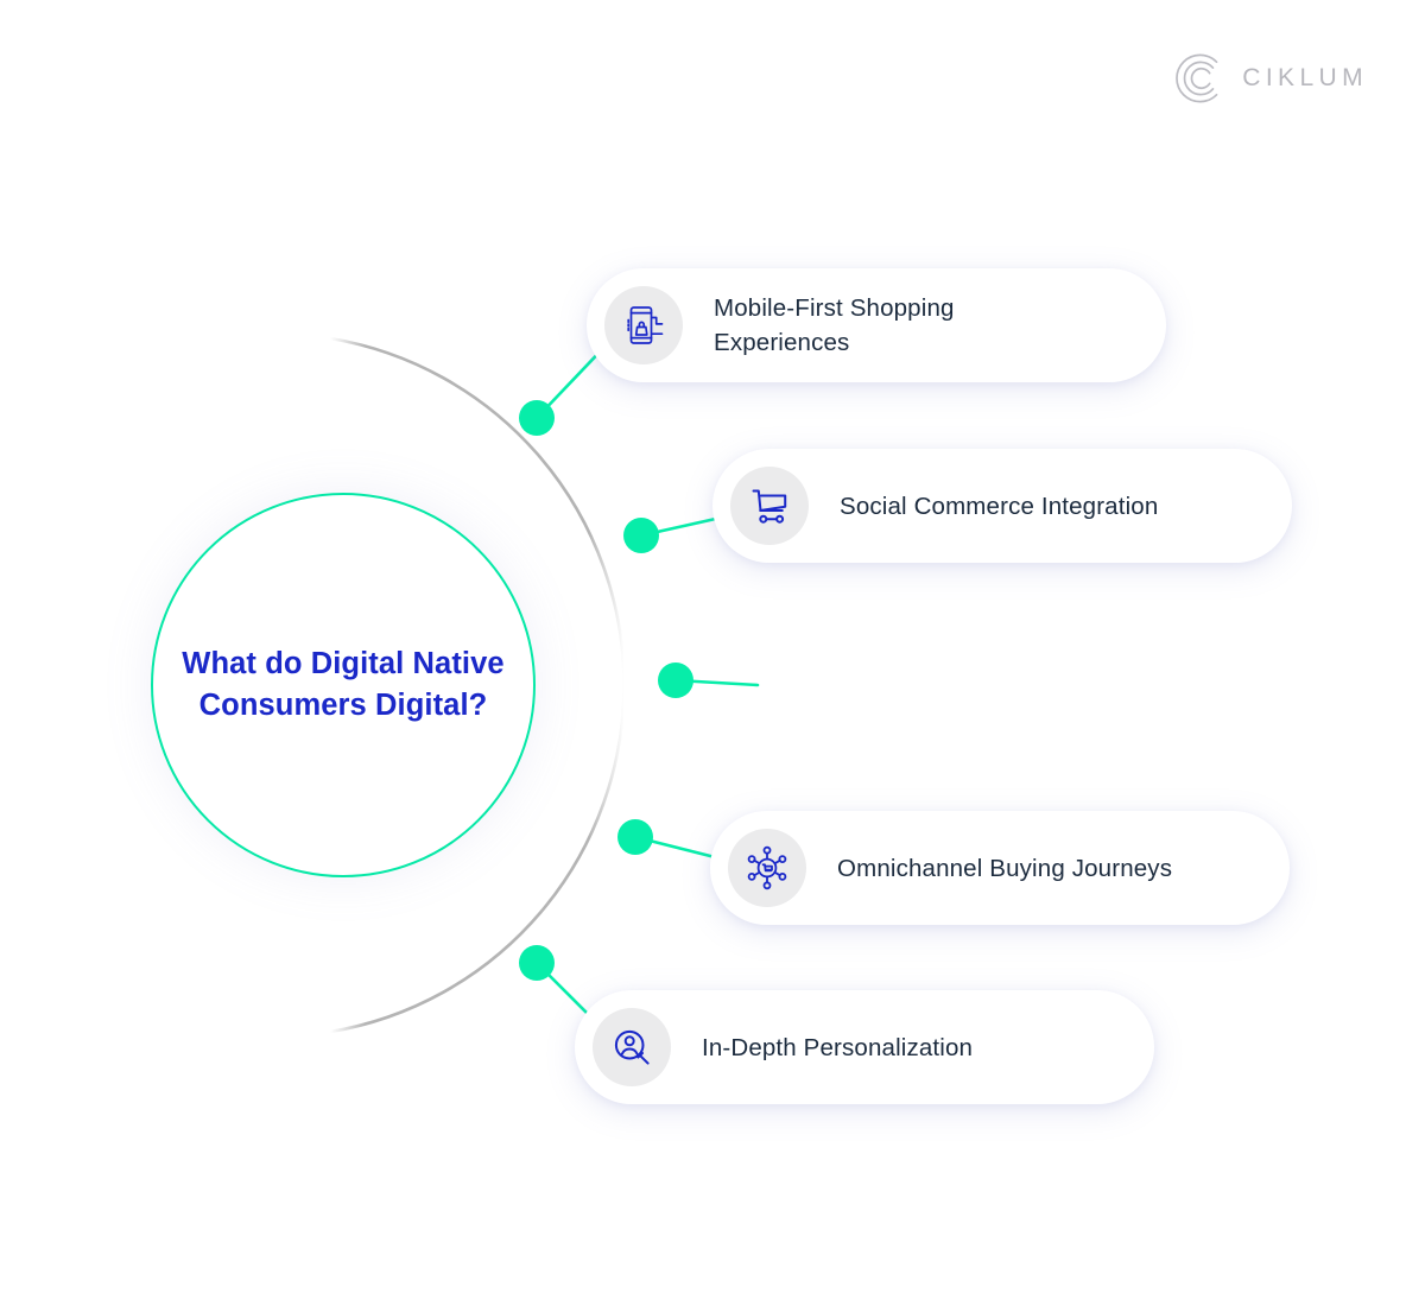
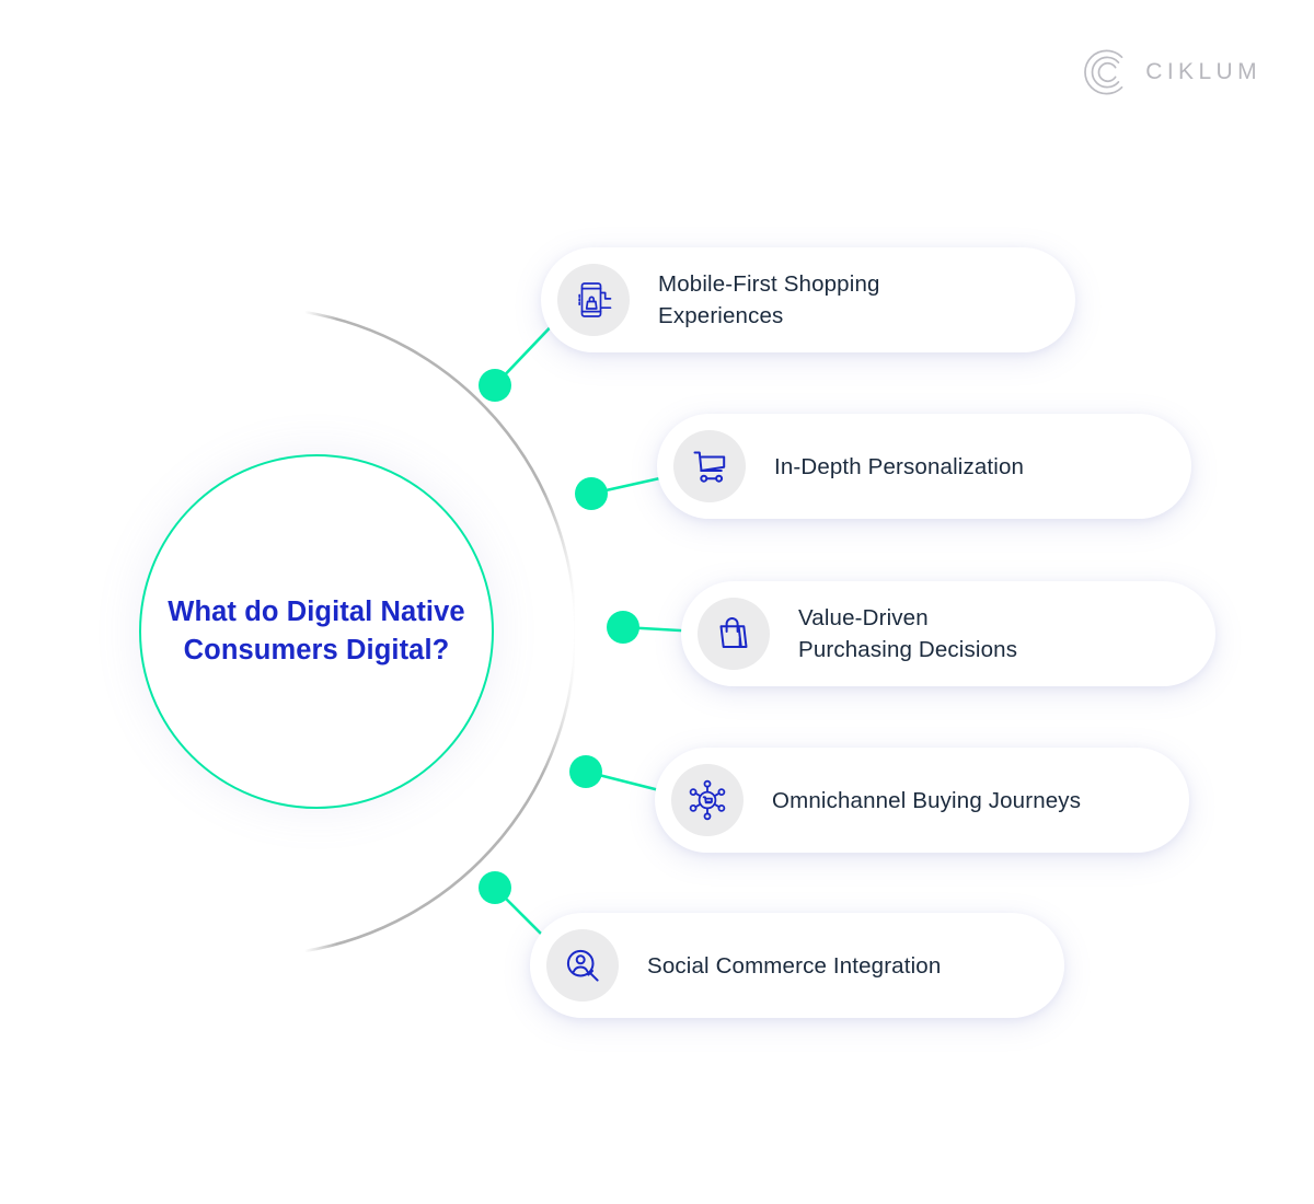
  CIKLUM
  What do Digital Native Consumers Digital?
  Mobile-First Shopping
  Experiences
- Social Commerce Integration
+ In-Depth Personalization
+ Value-Driven
+ Purchasing Decisions
  Omnichannel Buying Journeys
- In-Depth Personalization
+ Social Commerce Integration
